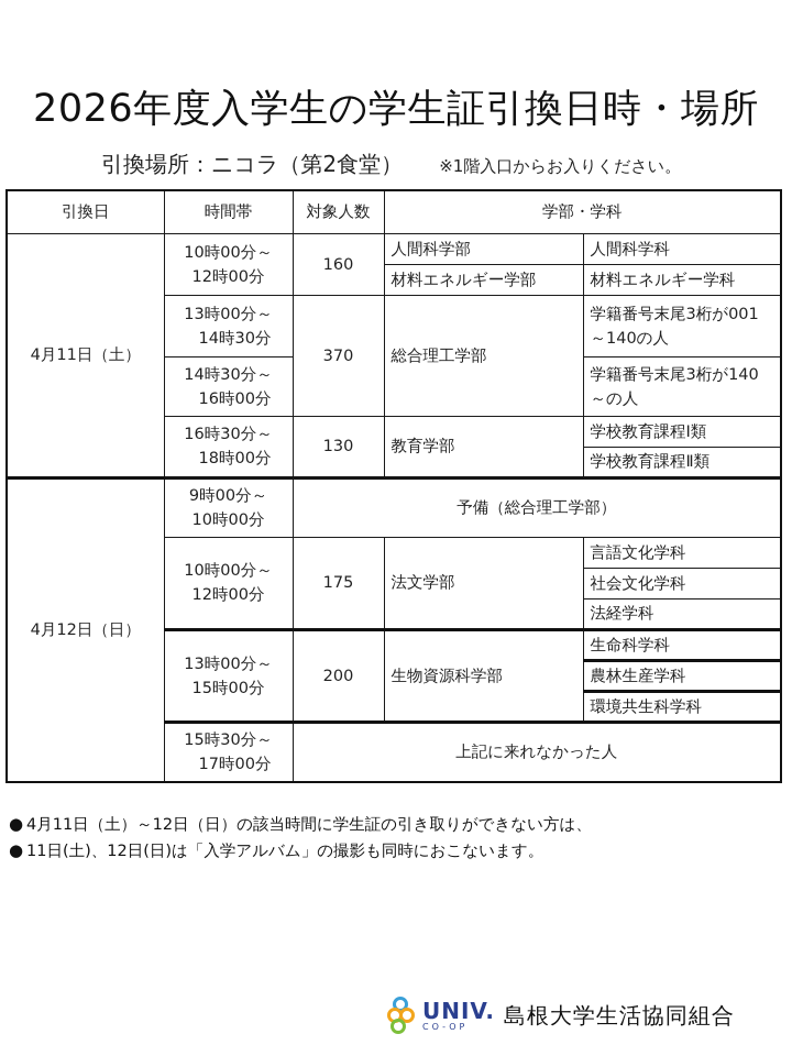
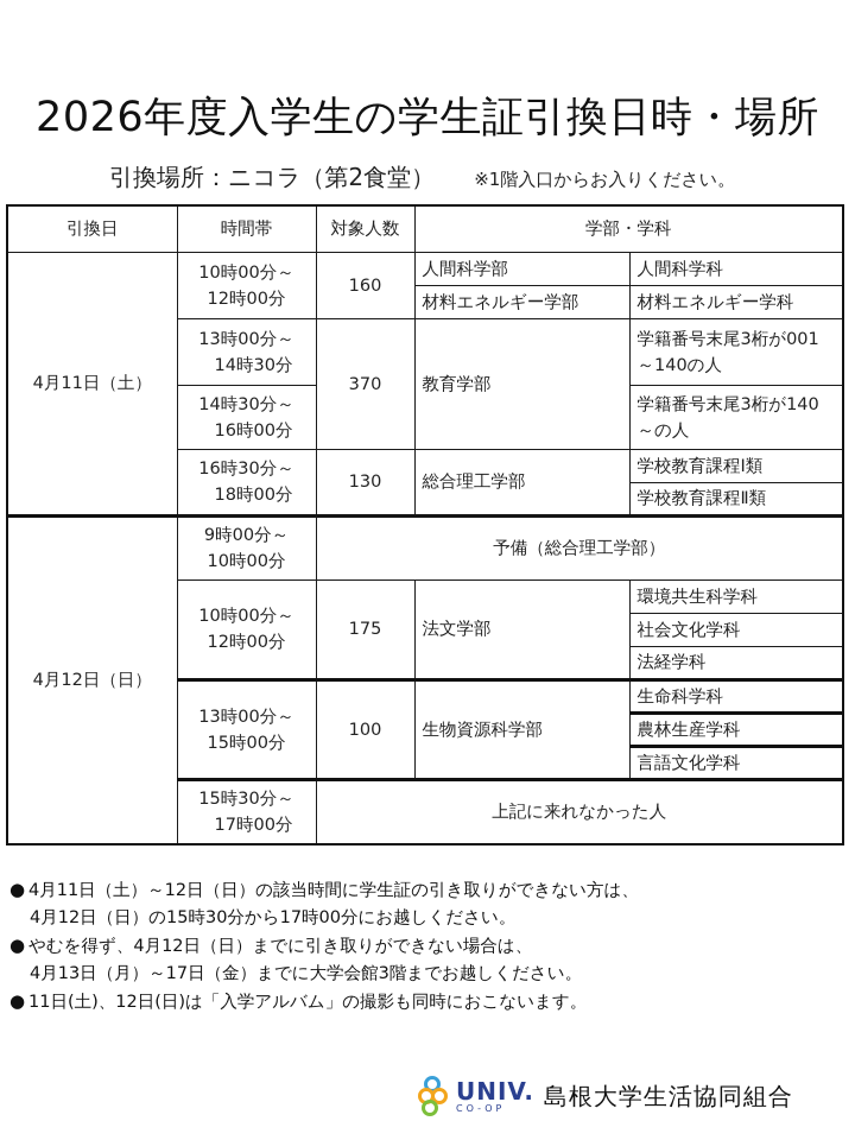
  2026年度入学生の学生証引換日時・場所
  引換場所：ニコラ（第2食堂） ※1階入口からお入りください。
  引換日	時間帯	対象人数	学部・学科
  4月11日（土）	10時00分～ 12時00分	160	人間科学部	人間科学科
  材料エネルギー学部	材料エネルギー学科
- 13時00分～ 14時30分	370	総合理工学部	学籍番号末尾3桁が001～140の人
+ 13時00分～ 14時30分	370	教育学部	学籍番号末尾3桁が001～140の人
  14時30分～ 16時00分	学籍番号末尾3桁が140～の人
- 16時30分～ 18時00分	130	教育学部	学校教育課程Ⅰ類
+ 16時30分～ 18時00分	130	総合理工学部	学校教育課程Ⅰ類
  学校教育課程Ⅱ類
  4月12日（日）	9時00分～ 10時00分	予備（総合理工学部）
- 10時00分～ 12時00分	175	法文学部	言語文化学科
+ 10時00分～ 12時00分	175	法文学部	環境共生科学科
  社会文化学科
  法経学科
- 13時00分～ 15時00分	200	生物資源科学部	生命科学科
+ 13時00分～ 15時00分	100	生物資源科学部	生命科学科
  農林生産学科
- 環境共生科学科
+ 言語文化学科
  15時30分～ 17時00分	上記に来れなかった人
  ● 4月11日（土）～12日（日）の該当時間に学生証の引き取りができない方は、
+ 4月12日（日）の15時30分から17時00分にお越しください。
+ ● やむを得ず、4月12日（日）までに引き取りができない場合は、
+ 4月13日（月）～17日（金）までに大学会館3階までお越しください。
  ● 11日(土)、12日(日)は「入学アルバム」の撮影も同時におこないます。
  UNIV.
  CO-OP
  島根大学生活協同組合
